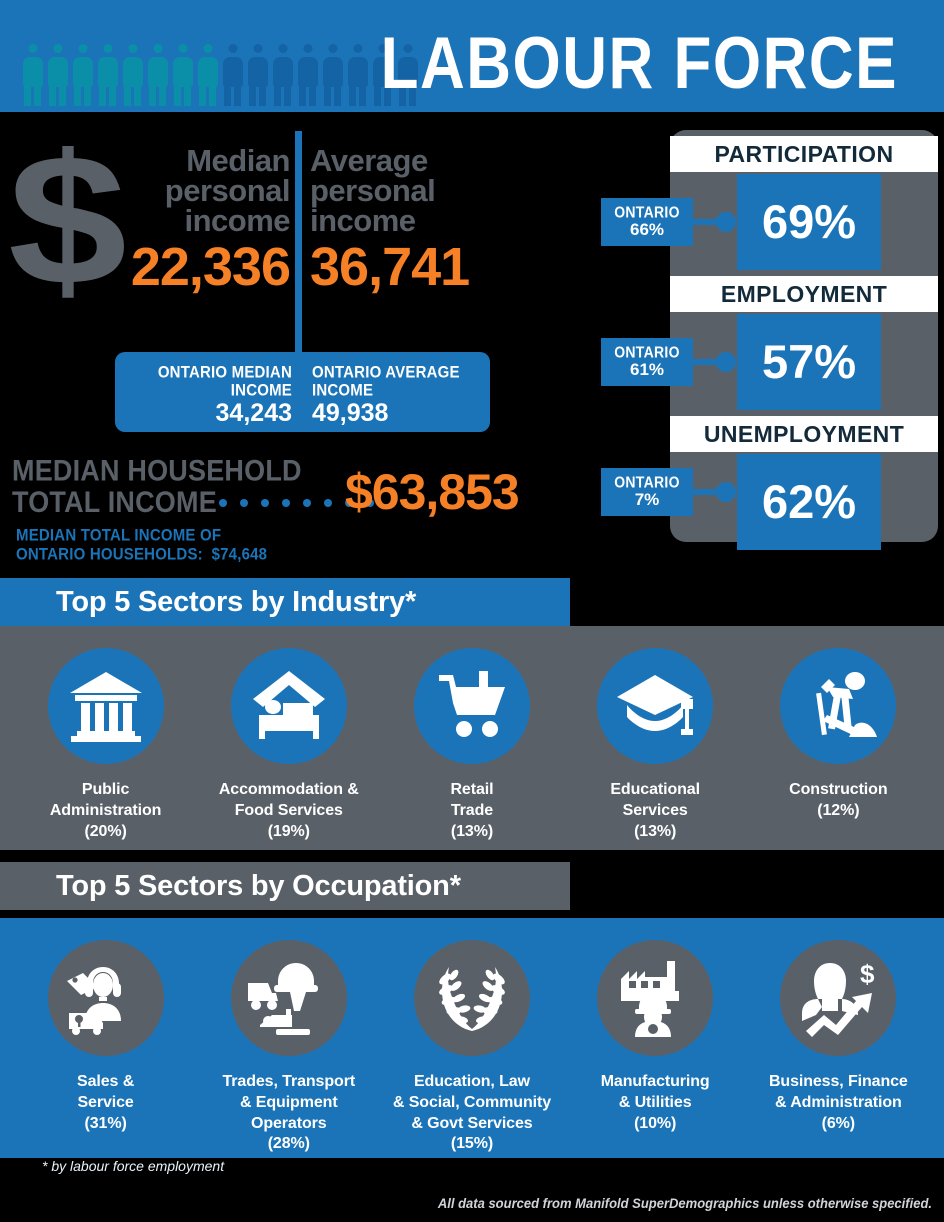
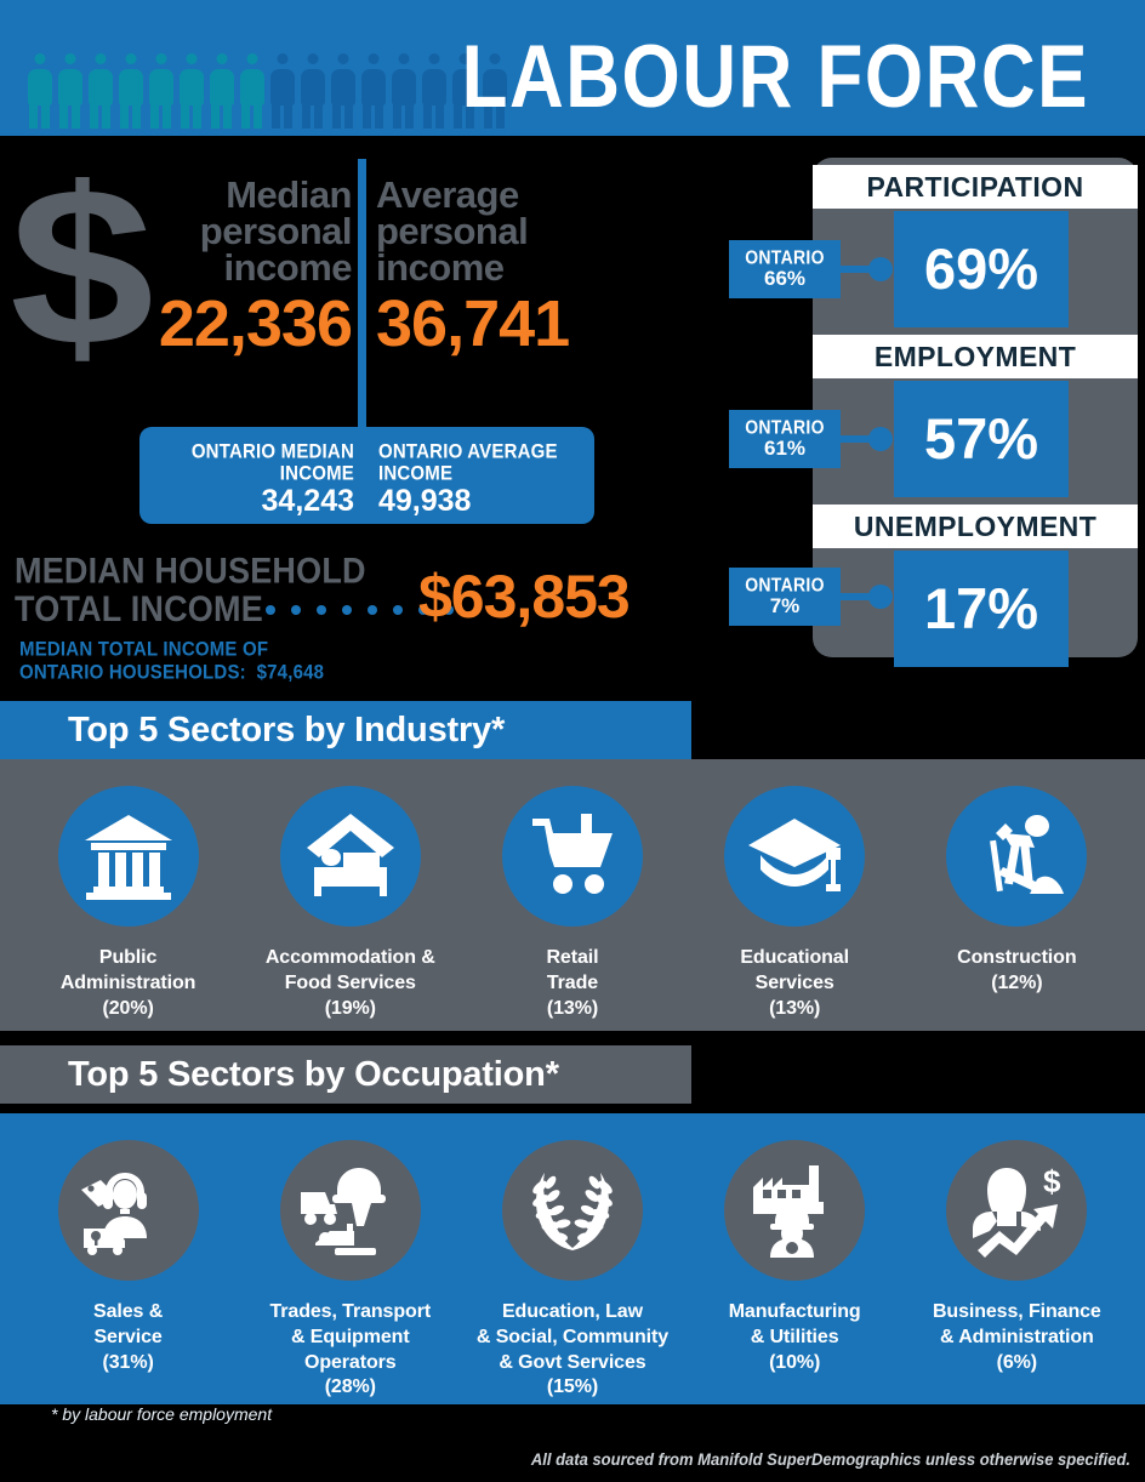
  LABOUR FORCE
  $
  Median
  personal
  income
  22,336
  Average
  personal
  income
  36,741
  ONTARIO MEDIAN
  INCOME
  34,243
  ONTARIO AVERAGE
  INCOME
  49,938
  MEDIAN HOUSEHOLD
  TOTAL INCOME
  $63,853
  MEDIAN TOTAL INCOME OF
  ONTARIO HOUSEHOLDS: $74,648
  PARTICIPATION
  69%
  EMPLOYMENT
  57%
  UNEMPLOYMENT
- 62%
+ 17%
  ONTARIO
  66%
  ONTARIO
  61%
  ONTARIO
  7%
  Top 5 Sectors by Industry*
  Public
  Administration
  (20%)
  Accommodation &
  Food Services
  (19%)
  Retail
  Trade
  (13%)
  Educational
  Services
  (13%)
  Construction
  (12%)
  Top 5 Sectors by Occupation*
  Sales &
  Service
  (31%)
  Trades, Transport
  & Equipment
  Operators
  (28%)
  Education, Law
  & Social, Community
  & Govt Services
  (15%)
  Manufacturing
  & Utilities
  (10%)
  $
  Business, Finance
  & Administration
  (6%)
  * by labour force employment
  All data sourced from Manifold SuperDemographics unless otherwise specified.
